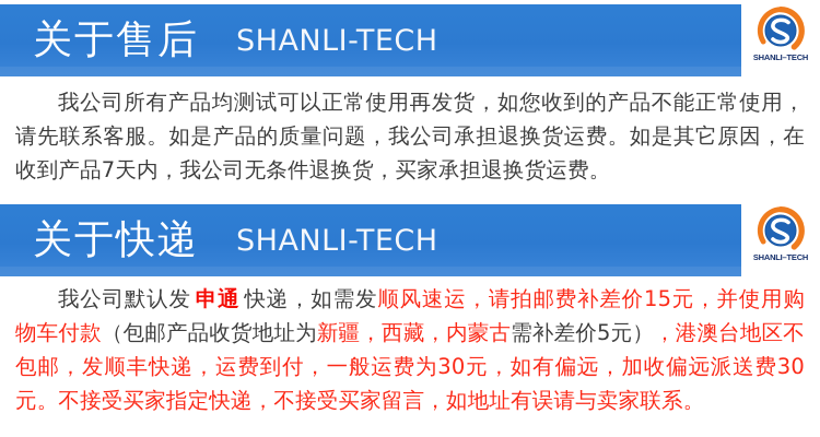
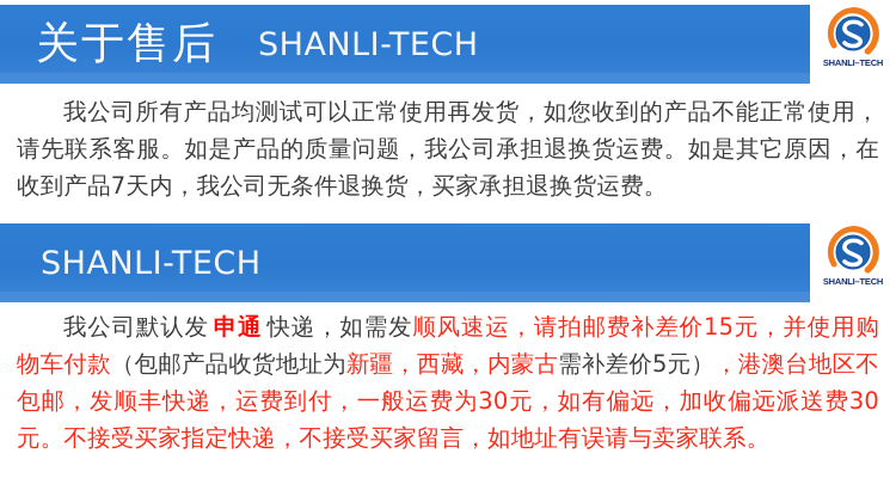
  关于售后
  SHANLI-TECH
  SHANLI–TECH
  我公司所有产品均测试可以正常使用再发货，如您收到的产品不能正常使用，请先联系客服。如是产品的质量问题，我公司承担退换货运费。如是其它原因，在收到产品7天内，我公司无条件退换货，买家承担退换货运费。
- 关于快递
  SHANLI-TECH
  SHANLI–TECH
  我公司默认发 申通 快递，如需发顺风速运，请拍邮费补差价15元，并使用购物车付款（包邮产品收货地址为新疆，西藏，内蒙古需补差价5元），港澳台地区不包邮，发顺丰快递，运费到付，一般运费为30元，如有偏远，加收偏远派送费30元。不接受买家指定快递，不接受买家留言，如地址有误请与卖家联系。
